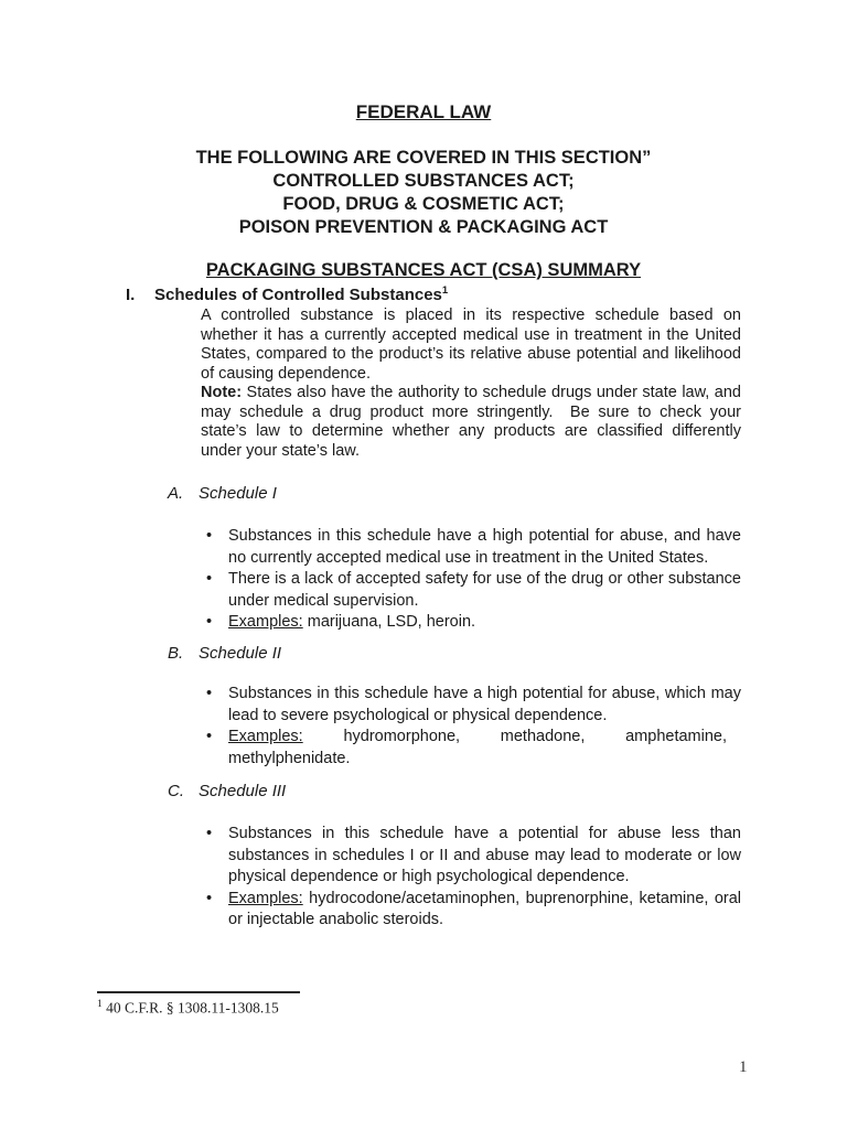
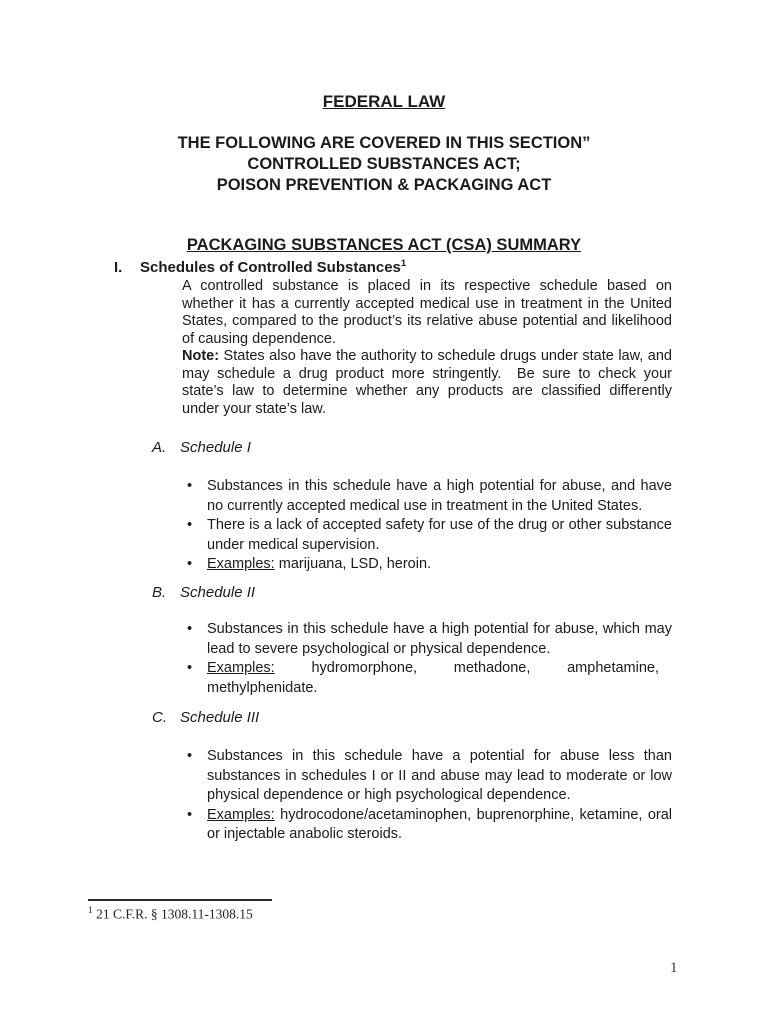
  FEDERAL LAW
  THE FOLLOWING ARE COVERED IN THIS SECTION”
  CONTROLLED SUBSTANCES ACT;
- FOOD, DRUG & COSMETIC ACT;
  POISON PREVENTION & PACKAGING ACT
  PACKAGING SUBSTANCES ACT (CSA) SUMMARY
  I. Schedules of Controlled Substances1
  A controlled substance is placed in its respective schedule based on whether it has a currently accepted medical use in treatment in the United States, compared to the product’s its relative abuse potential and likelihood of causing dependence.
  Note: States also have the authority to schedule drugs under state law, and may schedule a drug product more stringently. Be sure to check your state’s law to determine whether any products are classified differently under your state’s law.
  A. Schedule I
  •
  Substances in this schedule have a high potential for abuse, and have no currently accepted medical use in treatment in the United States.
  •
  There is a lack of accepted safety for use of the drug or other substance under medical supervision.
  •
  Examples: marijuana, LSD, heroin.
  B. Schedule II
  •
  Substances in this schedule have a high potential for abuse, which may lead to severe psychological or physical dependence.
  •
  Examples: hydromorphone, methadone, amphetamine, methylphenidate.
  C. Schedule III
  •
  Substances in this schedule have a potential for abuse less than substances in schedules I or II and abuse may lead to moderate or low physical dependence or high psychological dependence.
  •
  Examples: hydrocodone/acetaminophen, buprenorphine, ketamine, oral or injectable anabolic steroids.
- 1 40 C.F.R. § 1308.11-1308.15
+ 1 21 C.F.R. § 1308.11-1308.15
  1
